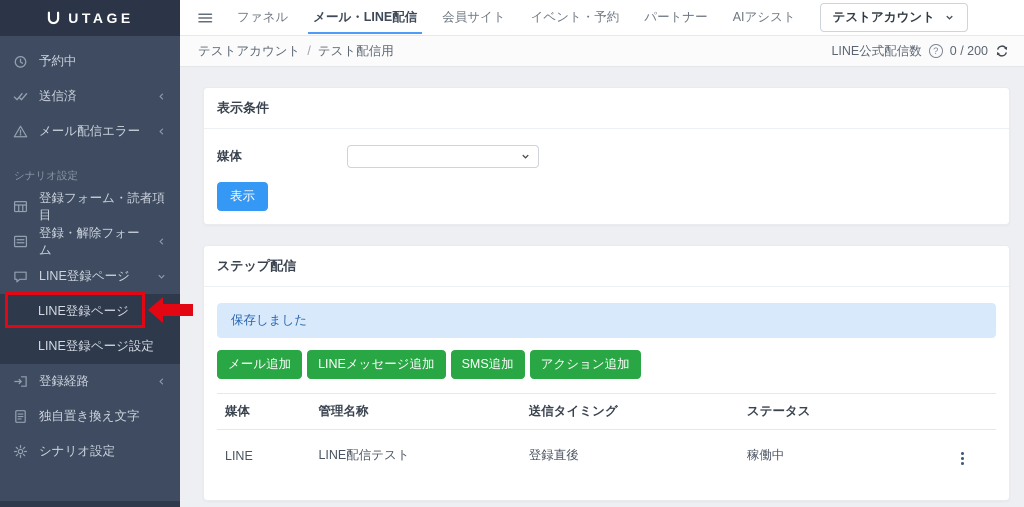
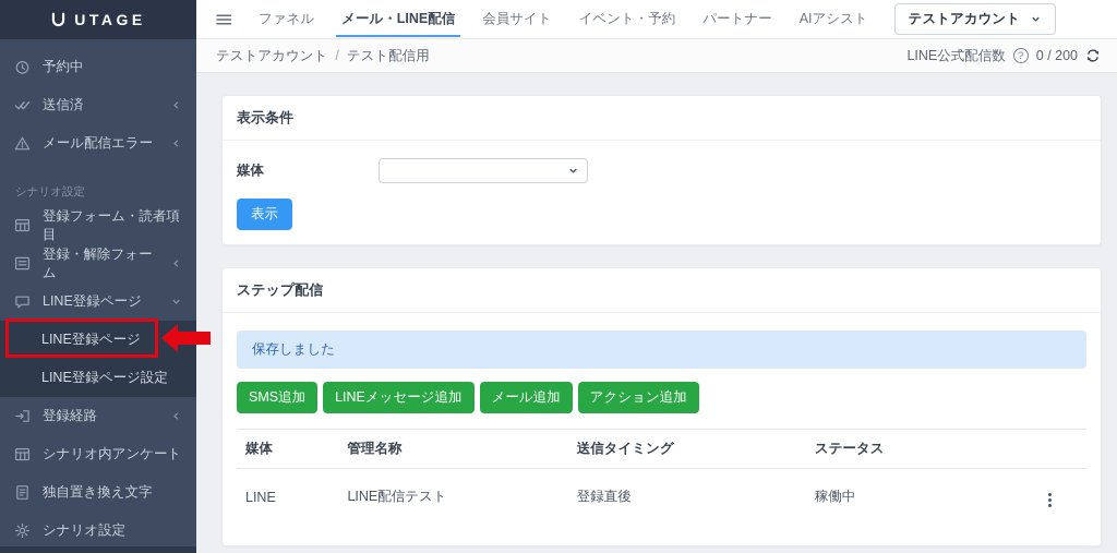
  UTAGE
  予約中
  送信済
  メール配信エラー
  シナリオ設定
  登録フォーム・読者項目
  登録・解除フォーム
  LINE登録ページ
  LINE登録ページ
  LINE登録ページ設定
  登録経路
+ シナリオ内アンケート
  独自置き換え文字
  シナリオ設定
  ファネル
  メール・LINE配信
  会員サイト
  イベント・予約
  パートナー
  AIアシスト
  テストアカウント
  テストアカウント
  /
  テスト配信用
  LINE公式配信数
  ?
  0 / 200
  表示条件
  媒体
  表示
  ステップ配信
  保存しました
- メール追加
+ SMS追加
  LINEメッセージ追加
- SMS追加
+ メール追加
  アクション追加
  媒体	管理名称	送信タイミング	ステータス
  LINE	LINE配信テスト	登録直後	稼働中
